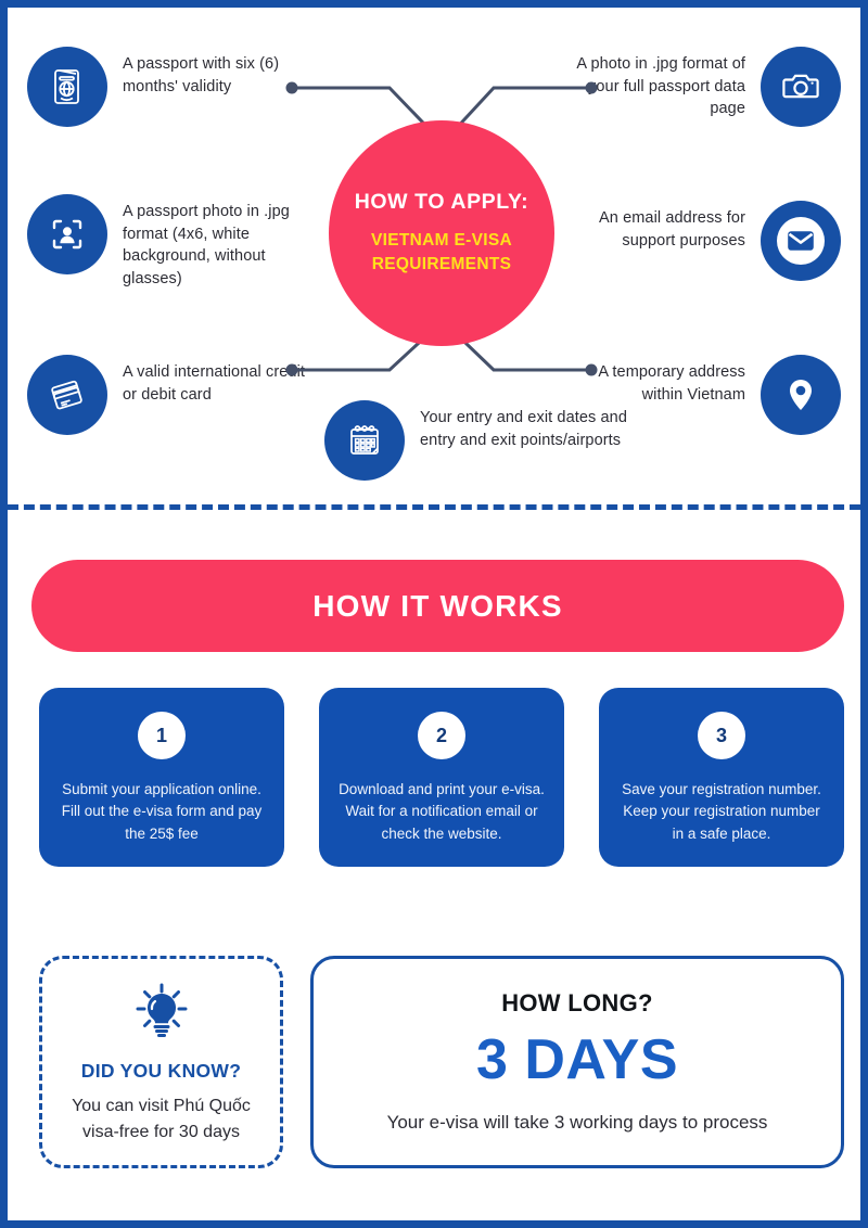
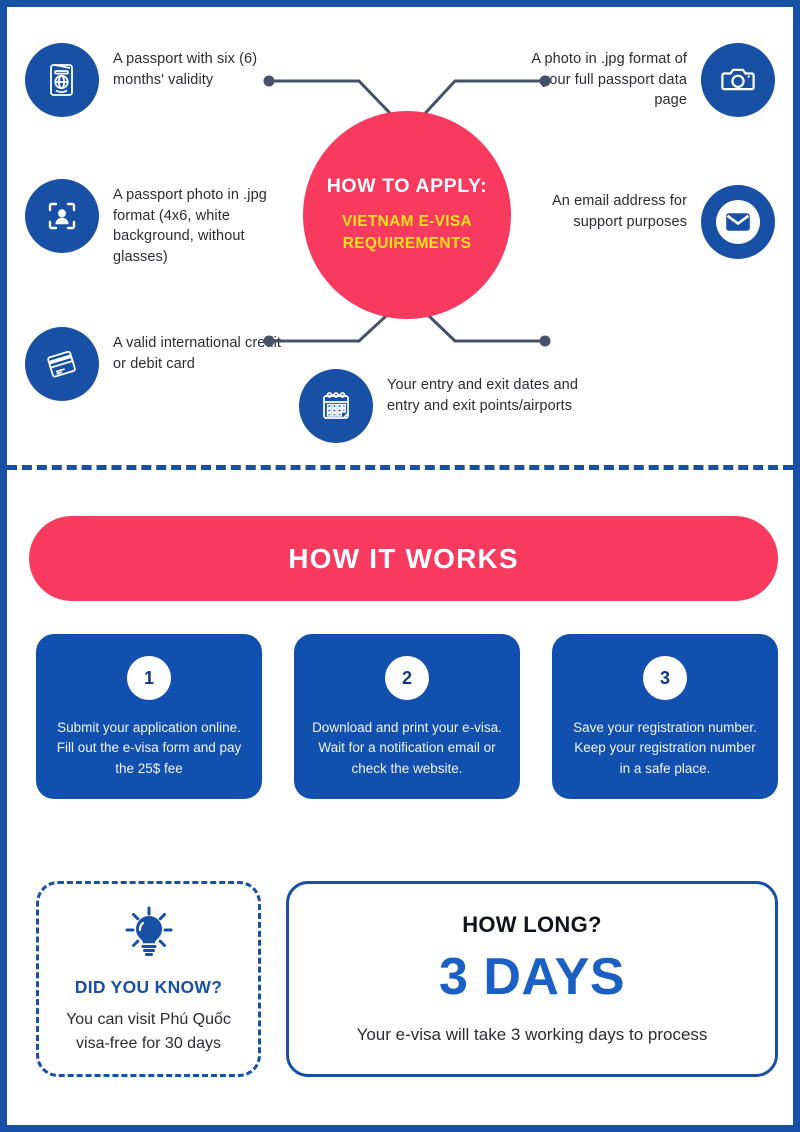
  HOW TO APPLY:
  VIETNAM E-VISA REQUIREMENTS
  A passport with six (6) months' validity
  A passport photo in .jpg format (4x6, white background, without glasses)
  A valid international creit or debit card
  A photo in .jpg format of our full passport data page
  An email address for support purposes
- A temporary address within Vietnam
  Your entry and exit dates and entry and exit points/airports
  HOW IT WORKS
  1
  Submit your application online. Fill out the e-visa form and pay the 25$ fee
  2
  Download and print your e-visa. Wait for a notification email or check the website.
  3
  Save your registration number. Keep your registration number in a safe place.
  DID YOU KNOW?
  You can visit Phú Quốc visa-free for 30 days
  HOW LONG?
  3 DAYS
  Your e-visa will take 3 working days to process
